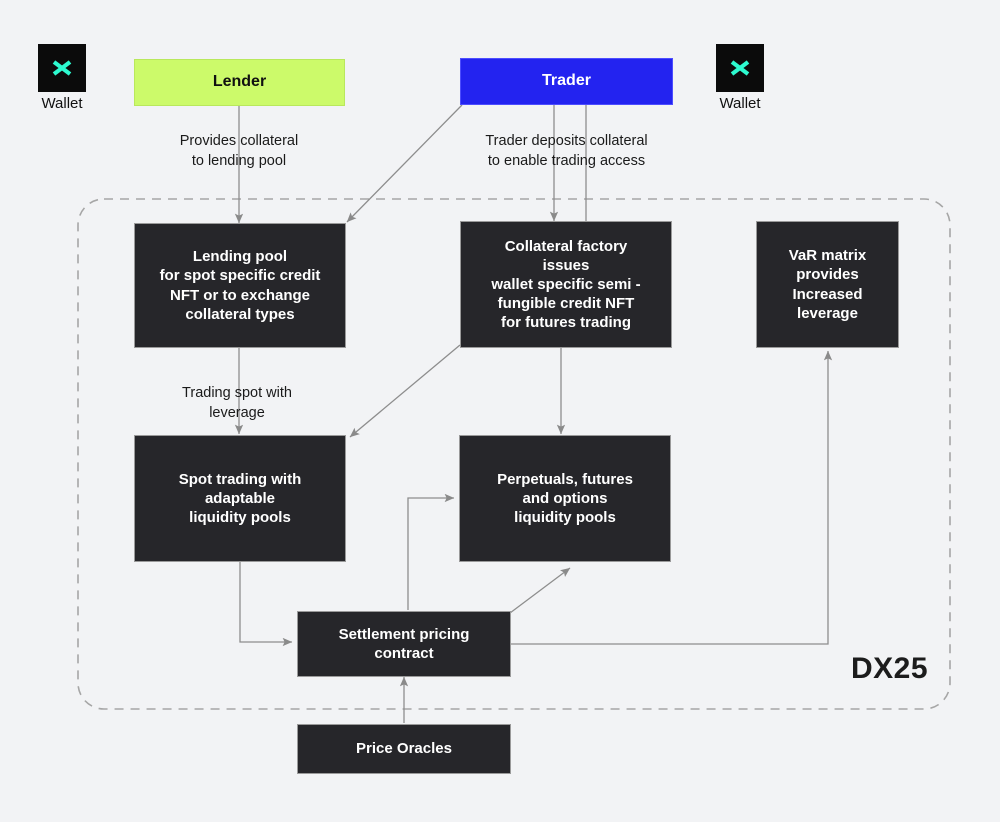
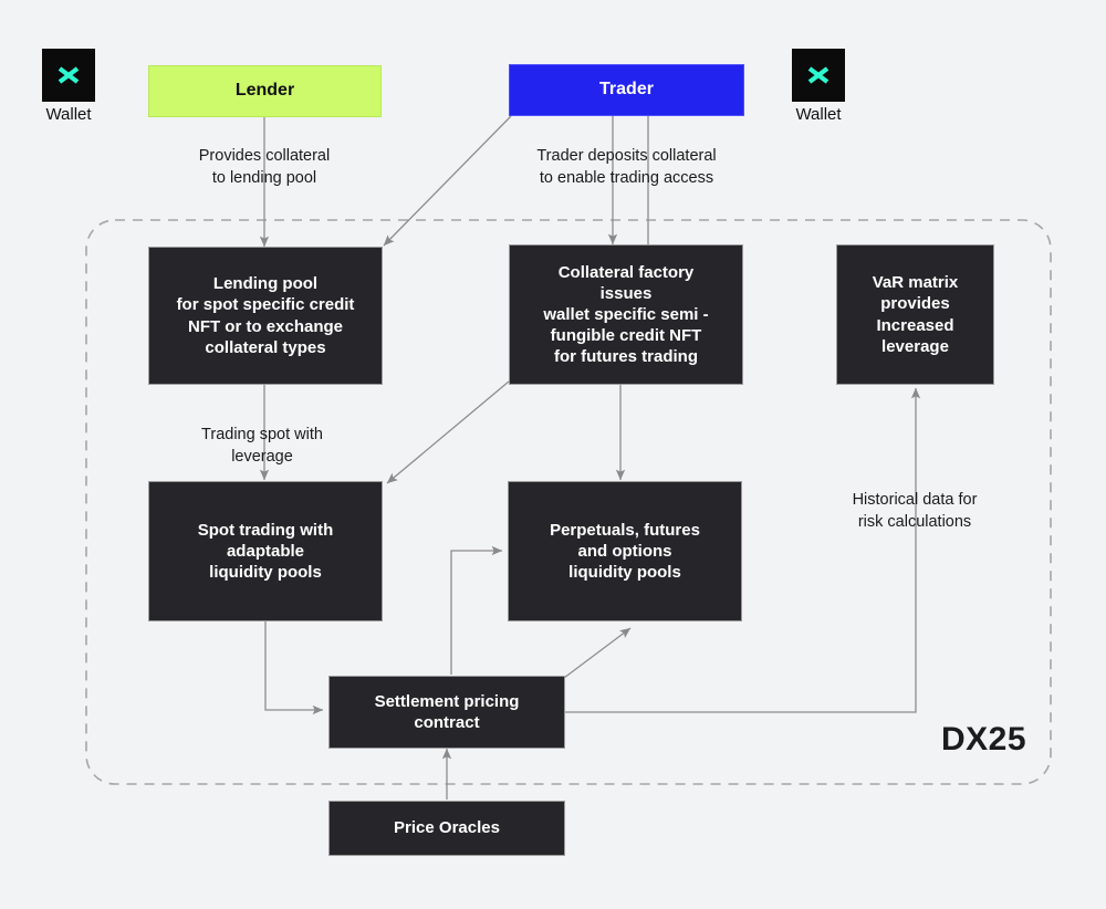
  Wallet
  Wallet
  Lender
  Trader
  Lending pool
  for spot specific credit
  NFT or to exchange
  collateral types
  Collateral factory
  issues
  wallet specific semi -
  fungible credit NFT
  for futures trading
  VaR matrix
  provides
  Increased
  leverage
  Spot trading with
  adaptable
  liquidity pools
  Perpetuals, futures
  and options
  liquidity pools
  Settlement pricing
  contract
  Price Oracles
  Provides collateral
  to lending pool
  Trader deposits collateral
  to enable trading access
  Trading spot with
  leverage
+ Historical data for
+ risk calculations
  DX25
